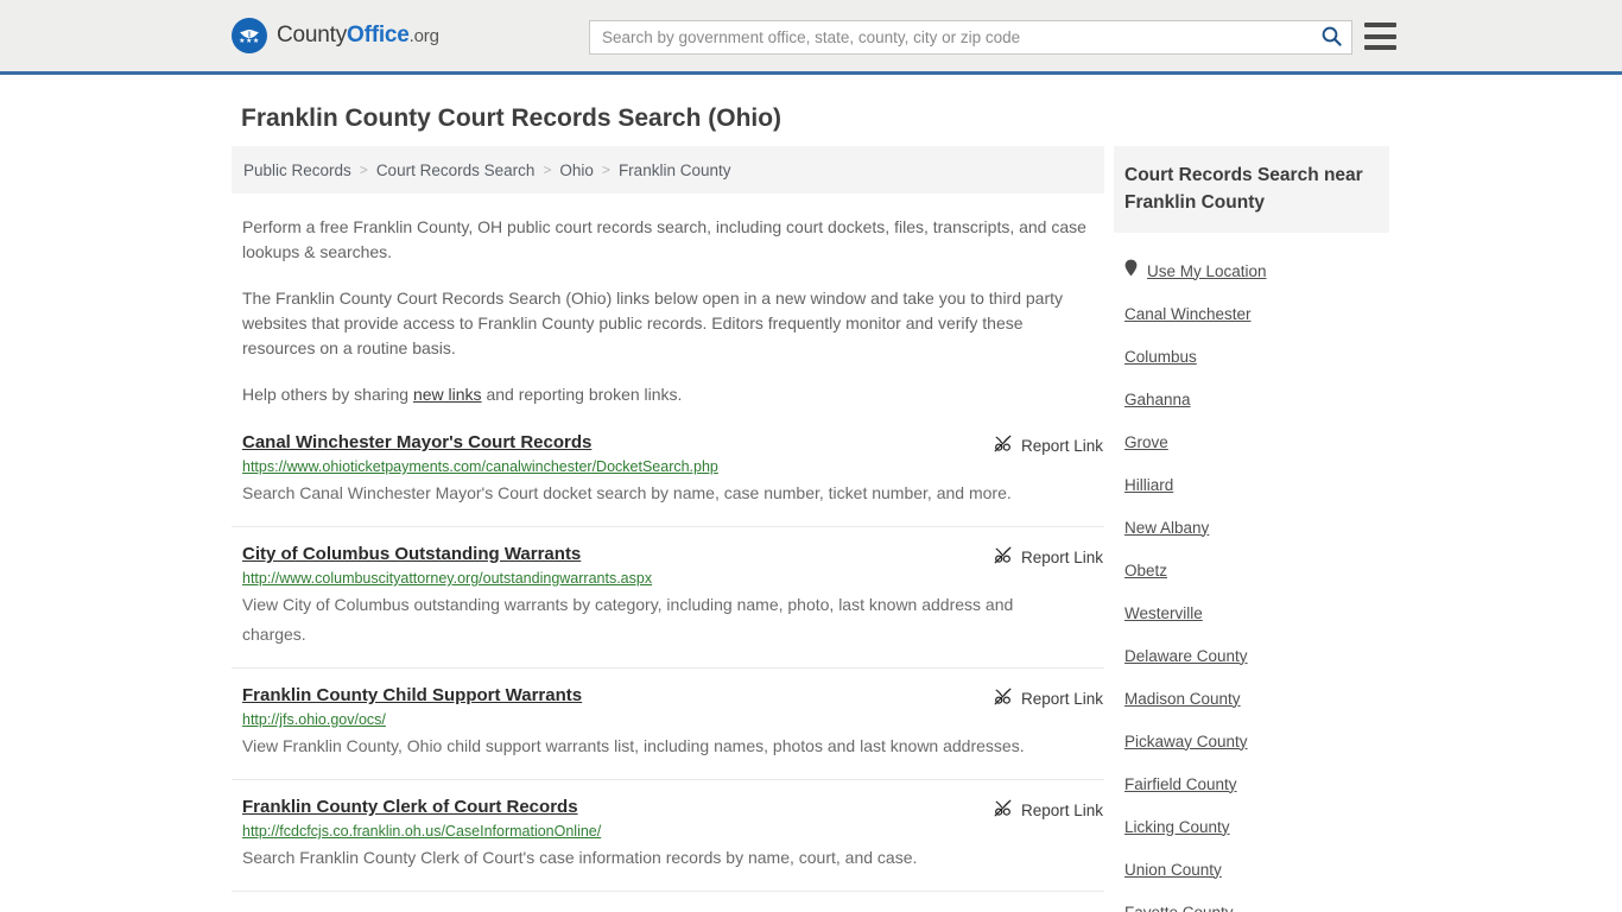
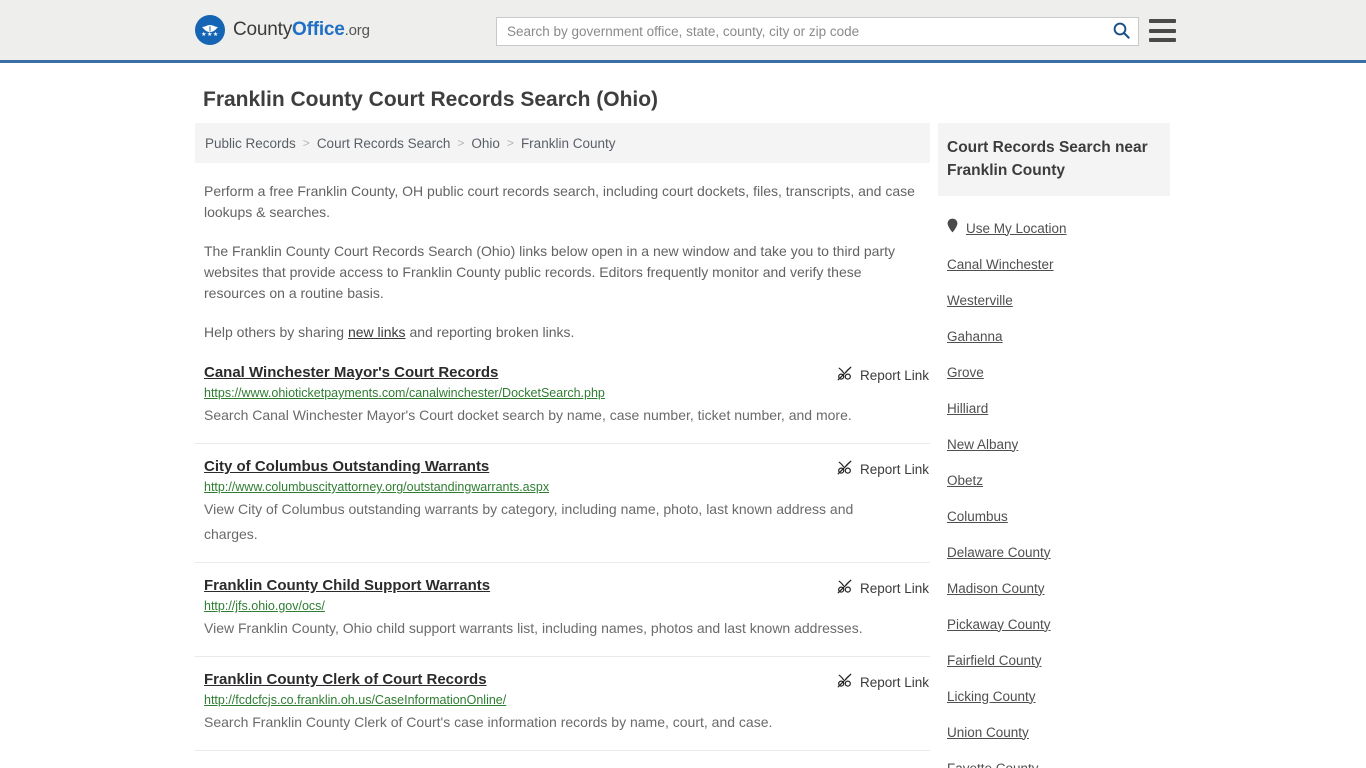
  CountyOffice.org
  Search by government office, state, county, city or zip code
  Franklin County Court Records Search (Ohio)
  Public Records
  >
  Court Records Search
  >
  Ohio
  >
  Franklin County
  Perform a free Franklin County, OH public court records search, including court dockets, files, transcripts, and case lookups & searches.
  The Franklin County Court Records Search (Ohio) links below open in a new window and take you to third party websites that provide access to Franklin County public records. Editors frequently monitor and verify these resources on a routine basis.
  Help others by sharing new links and reporting broken links.
  Canal Winchester Mayor's Court Records
  Report Link
  https://www.ohioticketpayments.com/canalwinchester/DocketSearch.php
  Search Canal Winchester Mayor's Court docket search by name, case number, ticket number, and more.
  City of Columbus Outstanding Warrants
  Report Link
  http://www.columbuscityattorney.org/outstandingwarrants.aspx
  View City of Columbus outstanding warrants by category, including name, photo, last known address and charges.
  Franklin County Child Support Warrants
  Report Link
  http://jfs.ohio.gov/ocs/
  View Franklin County, Ohio child support warrants list, including names, photos and last known addresses.
  Franklin County Clerk of Court Records
  Report Link
  http://fcdcfcjs.co.franklin.oh.us/CaseInformationOnline/
  Search Franklin County Clerk of Court's case information records by name, court, and case.
  Court Records Search near Franklin County
  Use My Location
  Canal Winchester
- Columbus
+ Westerville
  Gahanna
  Grove
  Hilliard
  New Albany
  Obetz
- Westerville
+ Columbus
  Delaware County
  Madison County
  Pickaway County
  Fairfield County
  Licking County
  Union County
